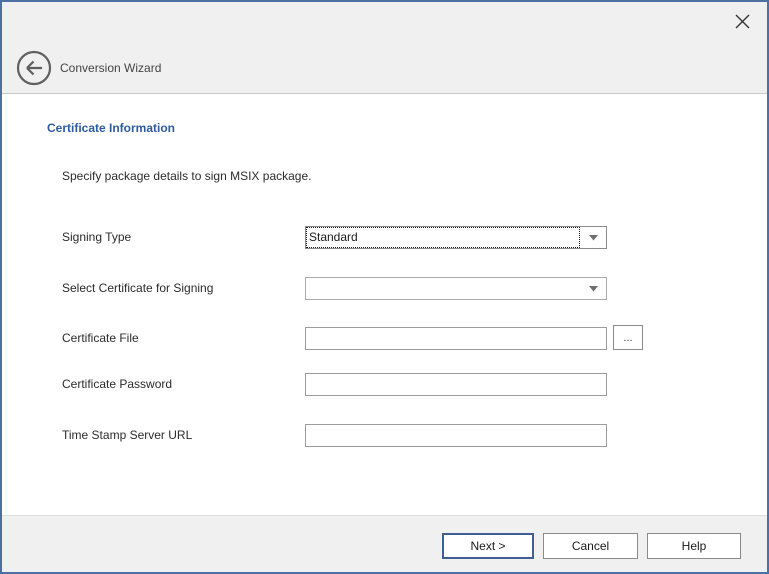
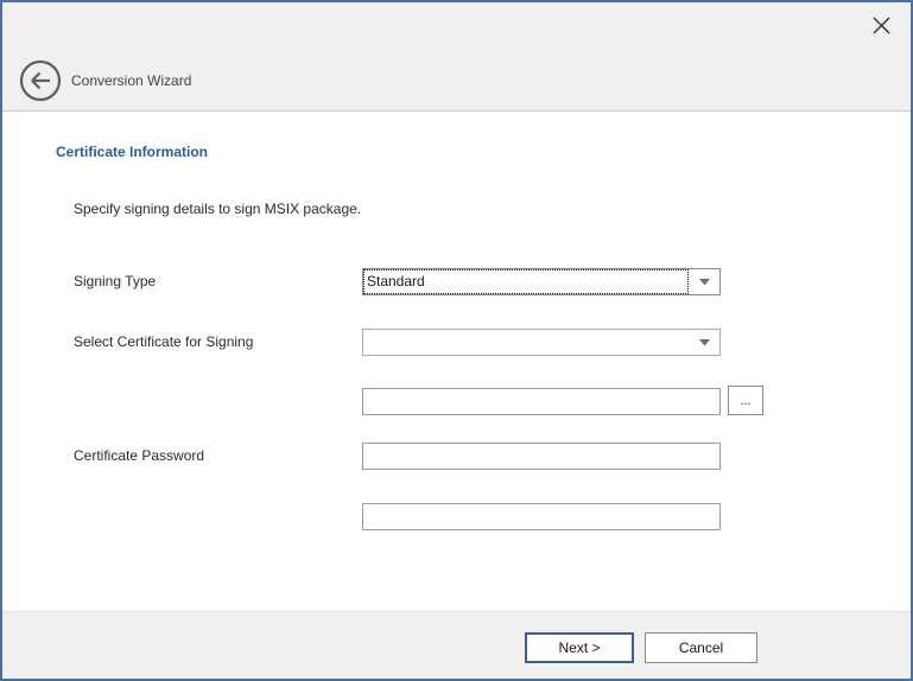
  Conversion Wizard
  Certificate Information
- Specify package details to sign MSIX package.
+ Specify signing details to sign MSIX package.
  Signing Type
  Standard
  Select Certificate for Signing
- Certificate File
  ...
  Certificate Password
- Time Stamp Server URL
  Next >
  Cancel
- Help
